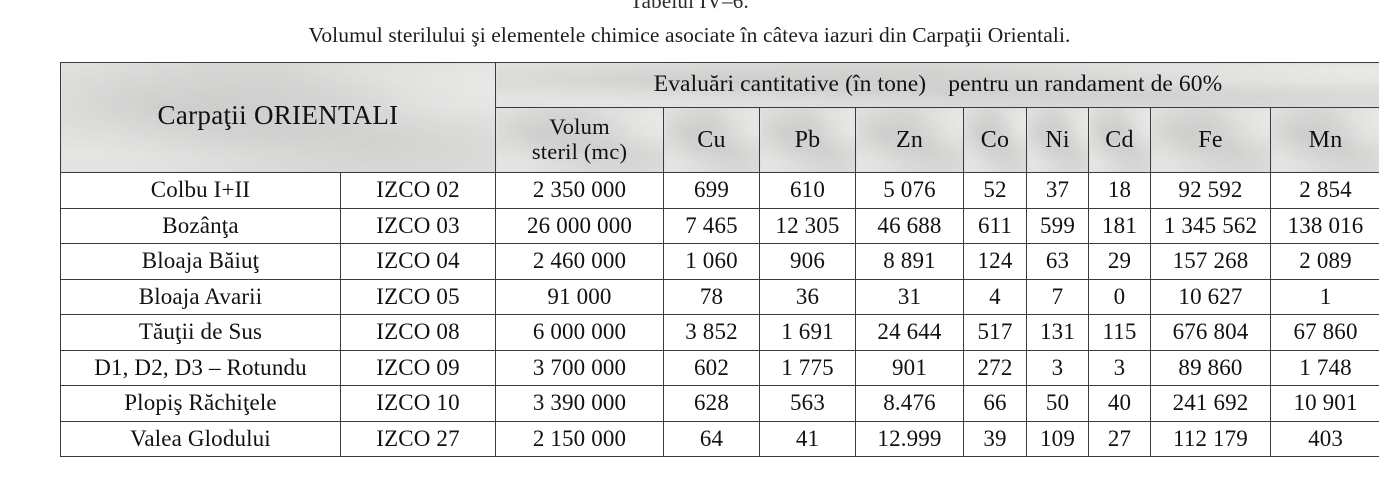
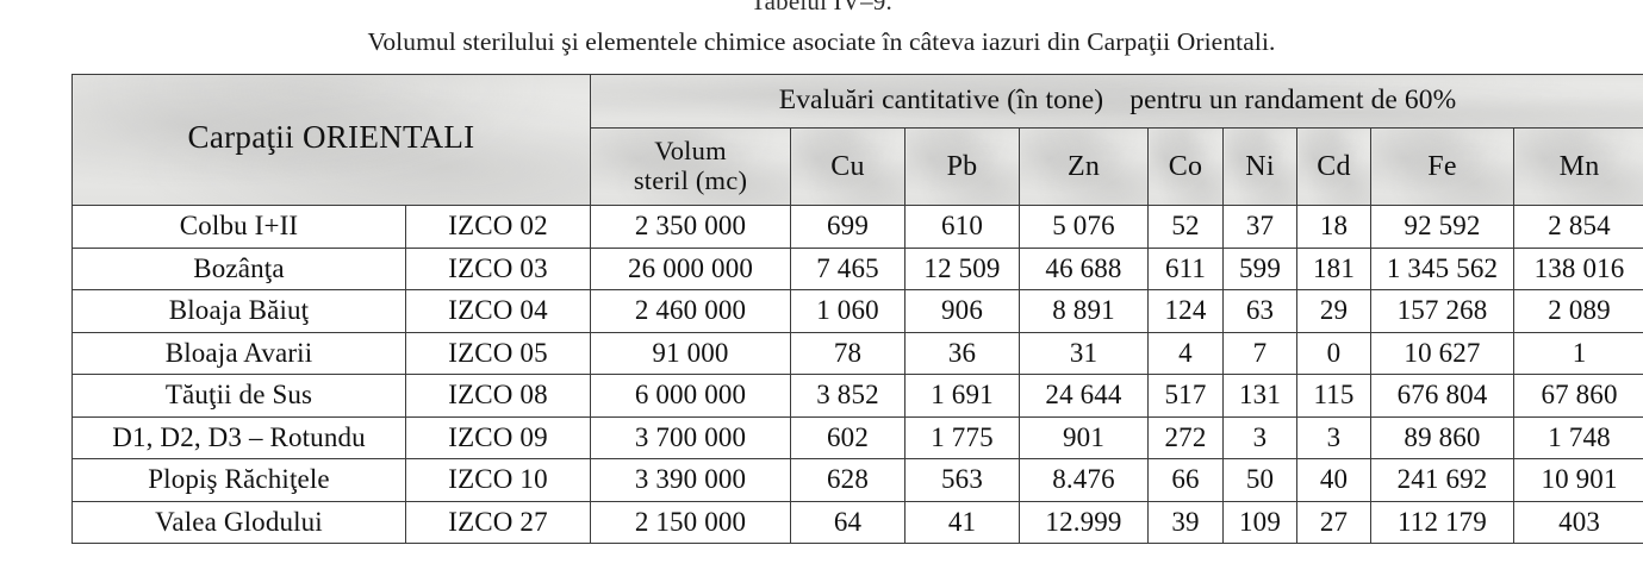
- Tabelul IV–6.
+ Tabelul IV–9.
  Volumul sterilului şi elementele chimice asociate în câteva iazuri din Carpaţii Orientali.
  Carpaţii ORIENTALI	Evaluări cantitative (în tone) pentru un randament de 60%
  Volum steril (mc)	Cu	Pb	Zn	Co	Ni	Cd	Fe	Mn
  Colbu I+II	IZCO 02	2 350 000	699	610	5 076	52	37	18	92 592	2 854
- Bozânţa	IZCO 03	26 000 000	7 465	12 305	46 688	611	599	181	1 345 562	138 016
+ Bozânţa	IZCO 03	26 000 000	7 465	12 509	46 688	611	599	181	1 345 562	138 016
  Bloaja Băiuţ	IZCO 04	2 460 000	1 060	906	8 891	124	63	29	157 268	2 089
  Bloaja Avarii	IZCO 05	91 000	78	36	31	4	7	0	10 627	1
  Tăuţii de Sus	IZCO 08	6 000 000	3 852	1 691	24 644	517	131	115	676 804	67 860
  D1, D2, D3 – Rotundu	IZCO 09	3 700 000	602	1 775	901	272	3	3	89 860	1 748
  Plopiş Răchiţele	IZCO 10	3 390 000	628	563	8.476	66	50	40	241 692	10 901
  Valea Glodului	IZCO 27	2 150 000	64	41	12.999	39	109	27	112 179	403
